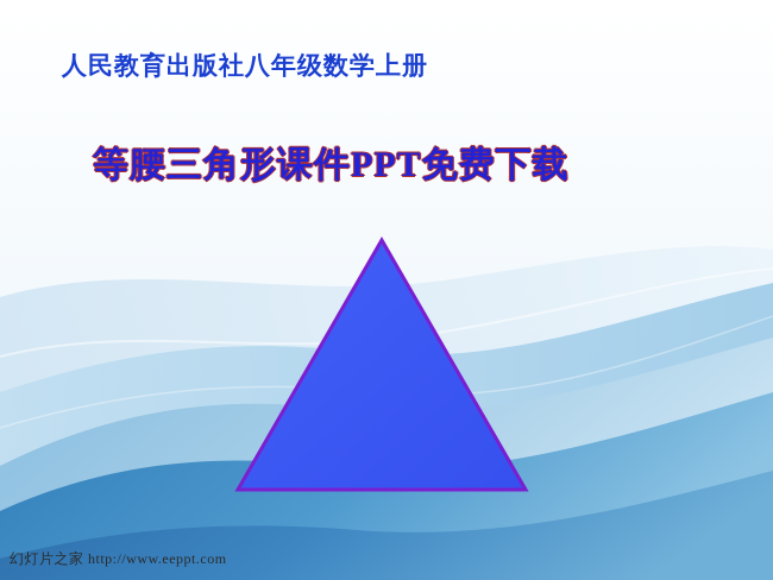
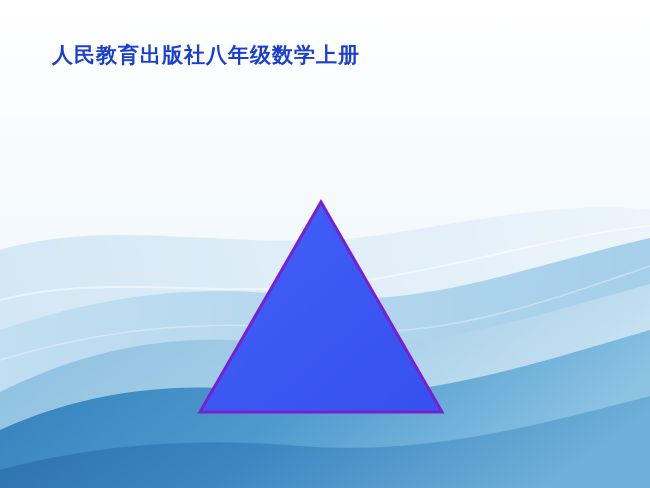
  人民教育出版社八年级数学上册
- 等腰三角形课件PPT免费下载
- 幻灯片之家 http://www.eeppt.com
